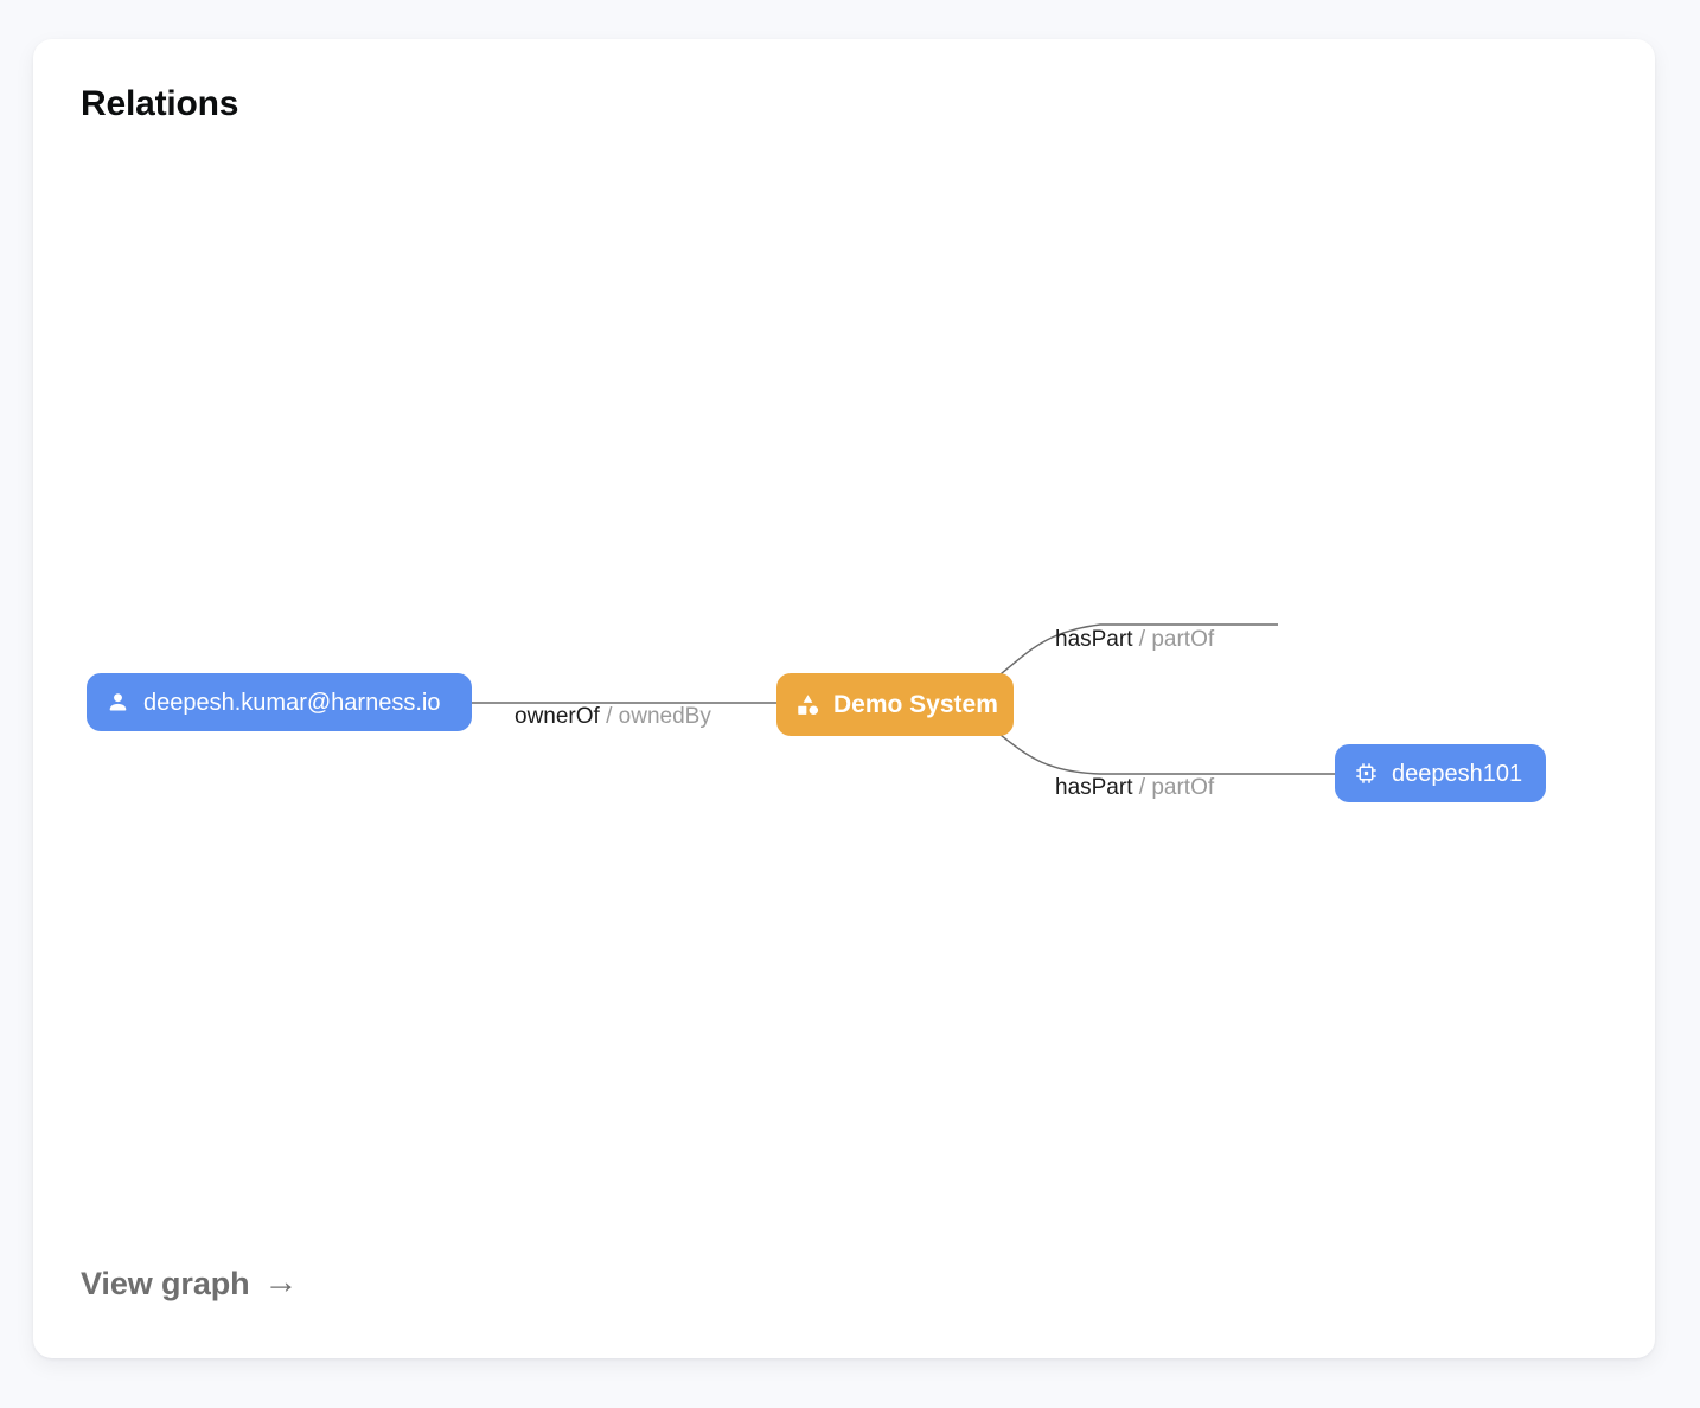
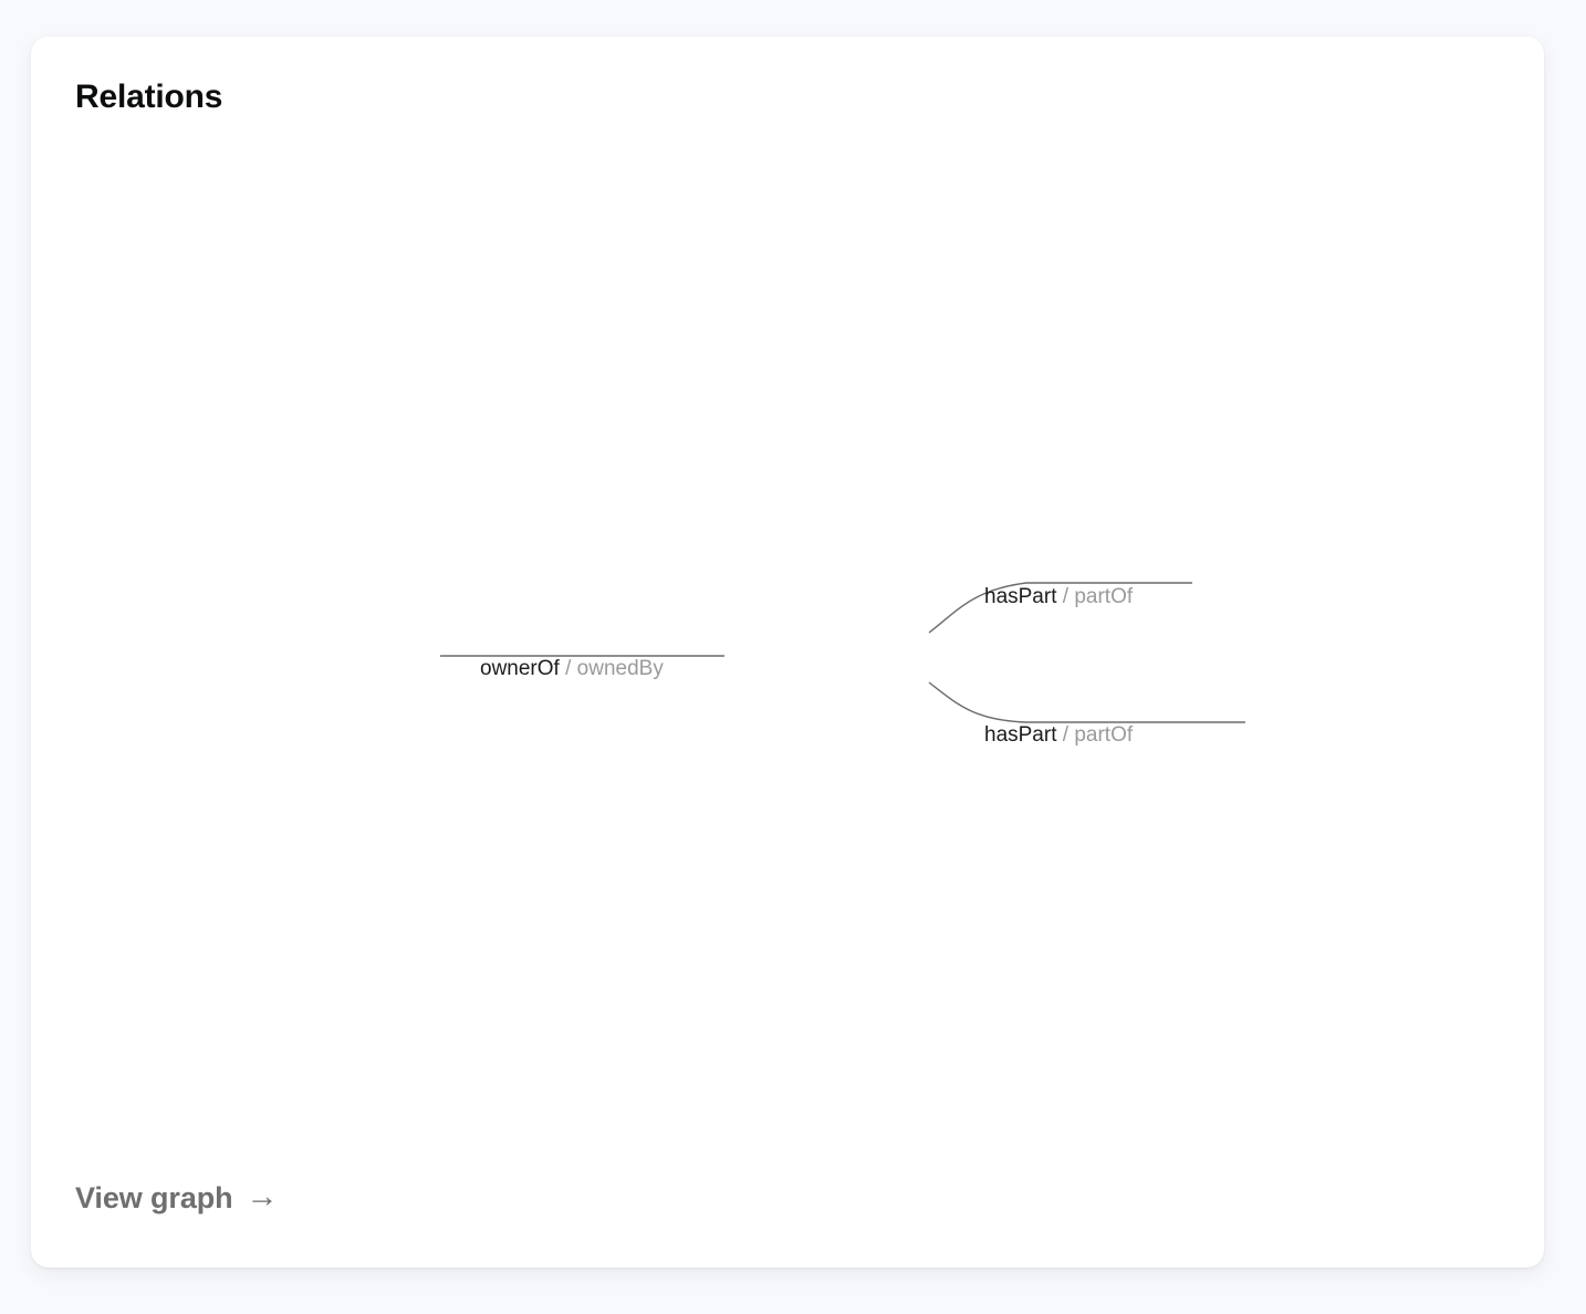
  Relations
- deepesh.kumar@harness.io
- Demo System
- deepesh101
  ownerOf / ownedBy
  hasPart / partOf
  hasPart / partOf
  View graph
  →
